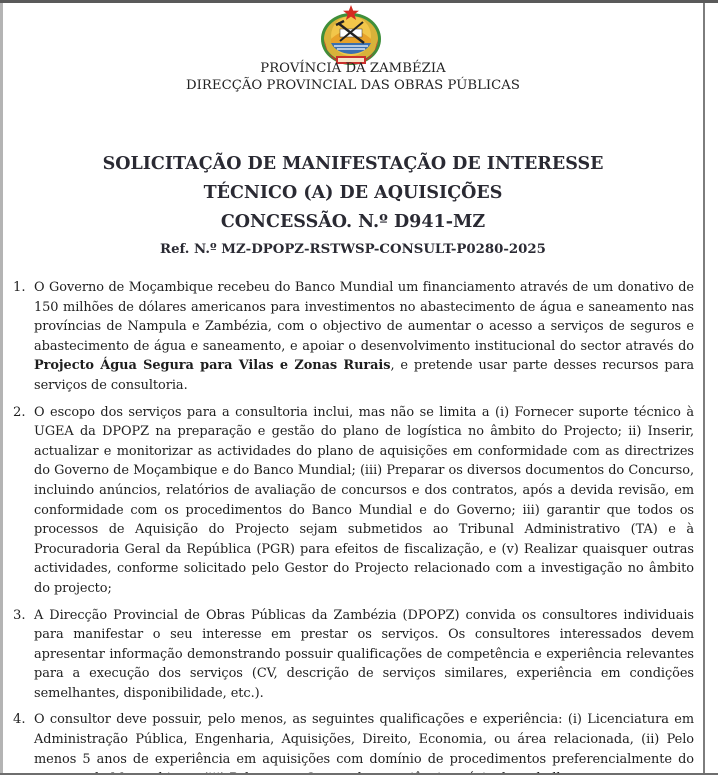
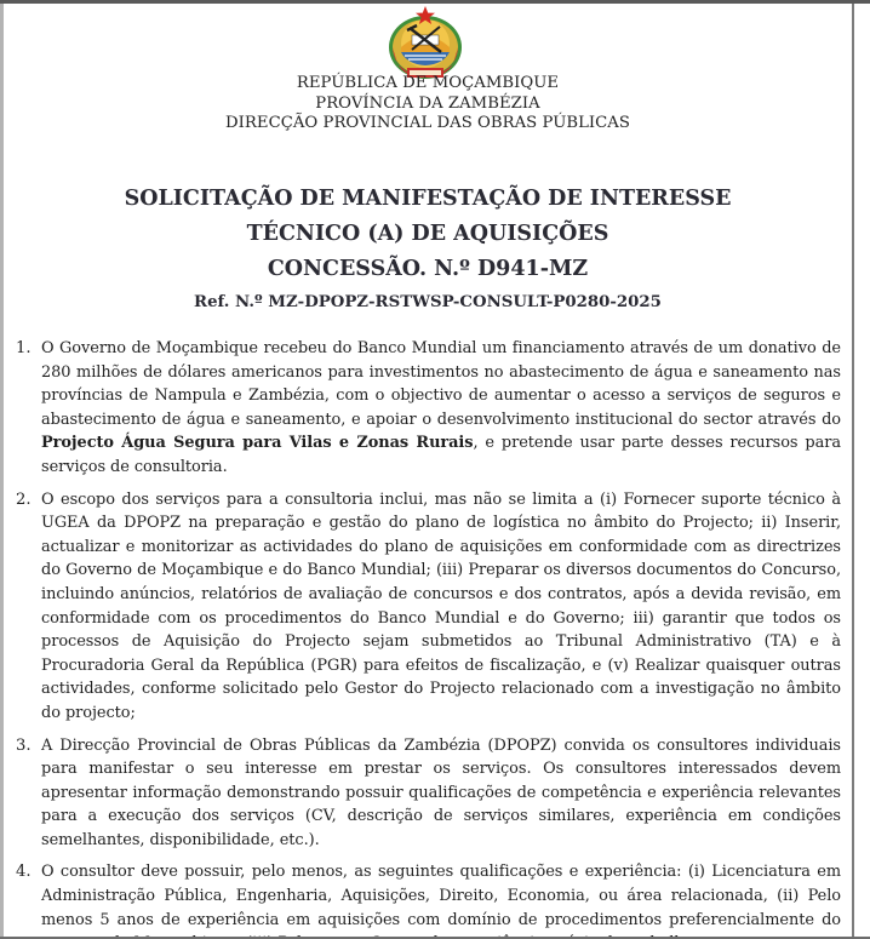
+ REPÚBLICA DE MOÇAMBIQUE
  PROVÍNCIA DA ZAMBÉZIA
  DIRECÇÃO PROVINCIAL DAS OBRAS PÚBLICAS
  SOLICITAÇÃO DE MANIFESTAÇÃO DE INTERESSE
  TÉCNICO (A) DE AQUISIÇÕES
  CONCESSÃO. N.º D941-MZ
  Ref. N.º MZ-DPOPZ-RSTWSP-CONSULT-P0280-2025
  1.
- O Governo de Moçambique recebeu do Banco Mundial um financiamento através de um donativo de 150 milhões de dólares americanos para investimentos no abastecimento de água e saneamento nas províncias de Nampula e Zambézia, com o objectivo de aumentar o acesso a serviços de seguros e abastecimento de água e saneamento, e apoiar o desenvolvimento institucional do sector através do Projecto Água Segura para Vilas e Zonas Rurais, e pretende usar parte desses recursos para serviços de consultoria.
+ O Governo de Moçambique recebeu do Banco Mundial um financiamento através de um donativo de 280 milhões de dólares americanos para investimentos no abastecimento de água e saneamento nas províncias de Nampula e Zambézia, com o objectivo de aumentar o acesso a serviços de seguros e abastecimento de água e saneamento, e apoiar o desenvolvimento institucional do sector através do Projecto Água Segura para Vilas e Zonas Rurais, e pretende usar parte desses recursos para serviços de consultoria.
  2.
  O escopo dos serviços para a consultoria inclui, mas não se limita a (i) Fornecer suporte técnico à UGEA da DPOPZ na preparação e gestão do plano de logística no âmbito do Projecto; ii) Inserir, actualizar e monitorizar as actividades do plano de aquisições em conformidade com as directrizes do Governo de Moçambique e do Banco Mundial; (iii) Preparar os diversos documentos do Concurso, incluindo anúncios, relatórios de avaliação de concursos e dos contratos, após a devida revisão, em conformidade com os procedimentos do Banco Mundial e do Governo; iii) garantir que todos os processos de Aquisição do Projecto sejam submetidos ao Tribunal Administrativo (TA) e à Procuradoria Geral da República (PGR) para efeitos de fiscalização, e (v) Realizar quaisquer outras actividades, conforme solicitado pelo Gestor do Projecto relacionado com a investigação no âmbito do projecto;
  3.
  A Direcção Provincial de Obras Públicas da Zambézia (DPOPZ) convida os consultores individuais para manifestar o seu interesse em prestar os serviços. Os consultores interessados devem apresentar informação demonstrando possuir qualificações de competência e experiência relevantes para a execução dos serviços (CV, descrição de serviços similares, experiência em condições semelhantes, disponibilidade, etc.).
  4.
  O consultor deve possuir, pelo menos, as seguintes qualificações e experiência: (i) Licenciatura em Administração Pública, Engenharia, Aquisições, Direito, Economia, ou área relacionada, (ii) Pelo menos 5 anos de experiência em aquisições com domínio de procedimentos preferencialmente do
